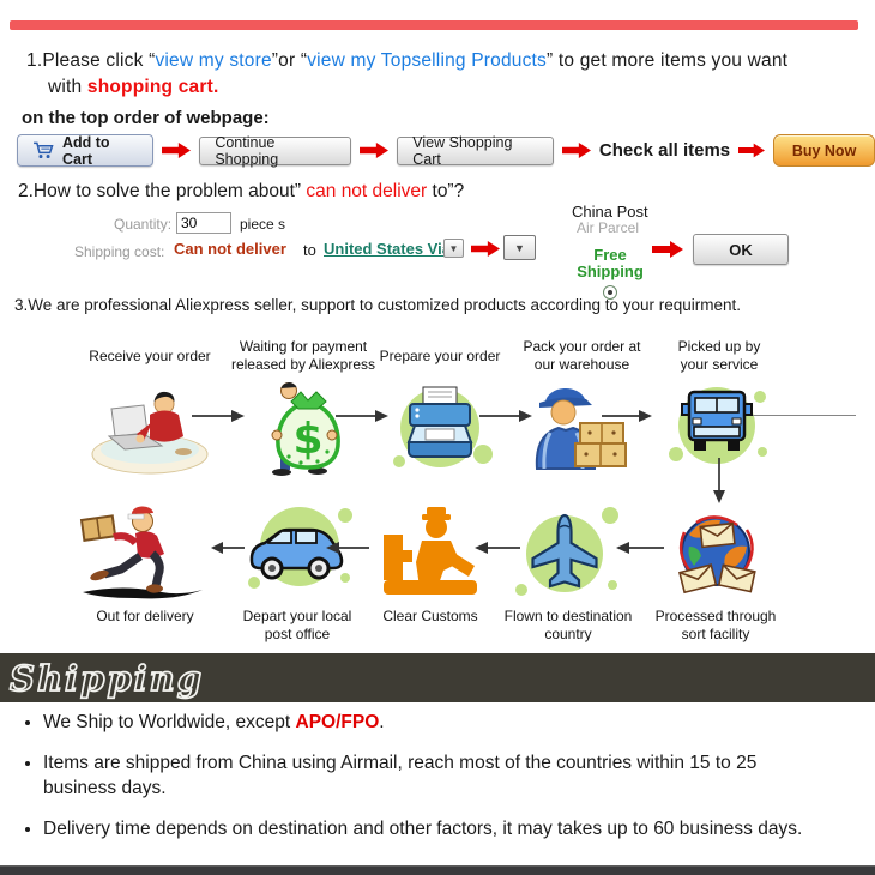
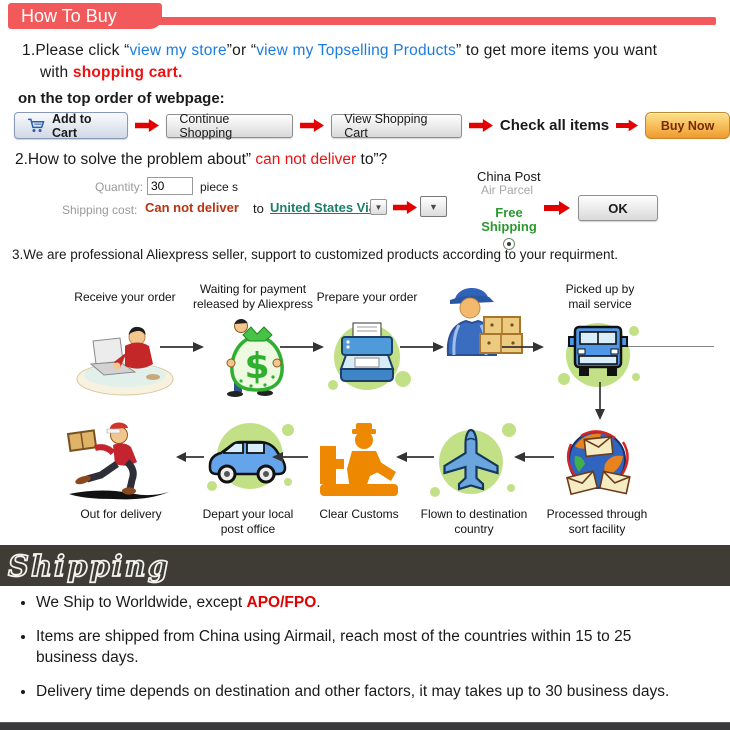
+ How To Buy
  1.Please click “view my store”or “view my Topselling Products” to get more items you want
  with shopping cart.
  on the top order of webpage:
  Add to Cart
  Continue Shopping
  View Shopping Cart
  Check all items
  Buy Now
  2.How to solve the problem about” can not deliver to”?
  Quantity:
  30
  piece s
  China Post
  Air Parcel
  Shipping cost:
  Can not deliver
  to
  United States Vi
  ▼
  ▼
  OK
  Free
  Shipping
  3.We are professional Aliexpress seller, support to customized products according to your requirment.
  Receive your order
  Waiting for payment released by Aliexpress
  $
  Prepare your order
- Pack your order at our warehouse
- Picked up by your service
+ Picked up by mail service
  Out for delivery
  Depart your local post office
  Clear Customs
  Flown to destination country
  Processed through sort facility
  Shipping
  We Ship to Worldwide, except APO/FPO.
  Items are shipped from China using Airmail, reach most of the countries within 15 to 25
  business days.
- Delivery time depends on destination and other factors, it may takes up to 60 business days.
+ Delivery time depends on destination and other factors, it may takes up to 30 business days.
